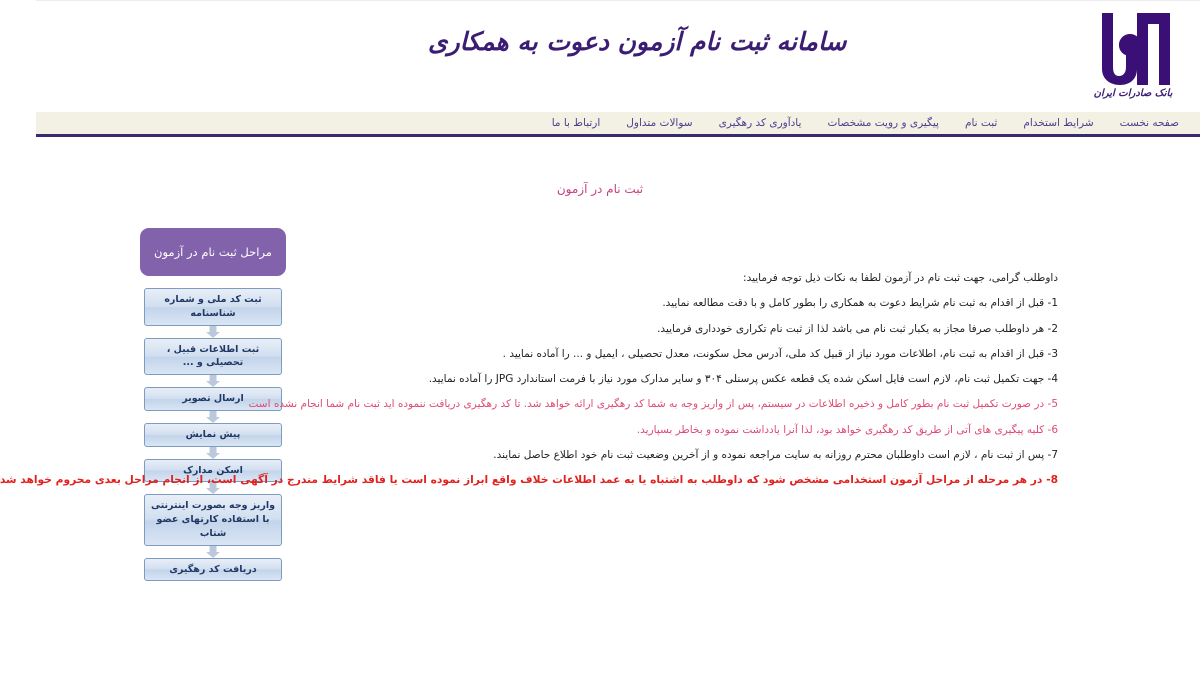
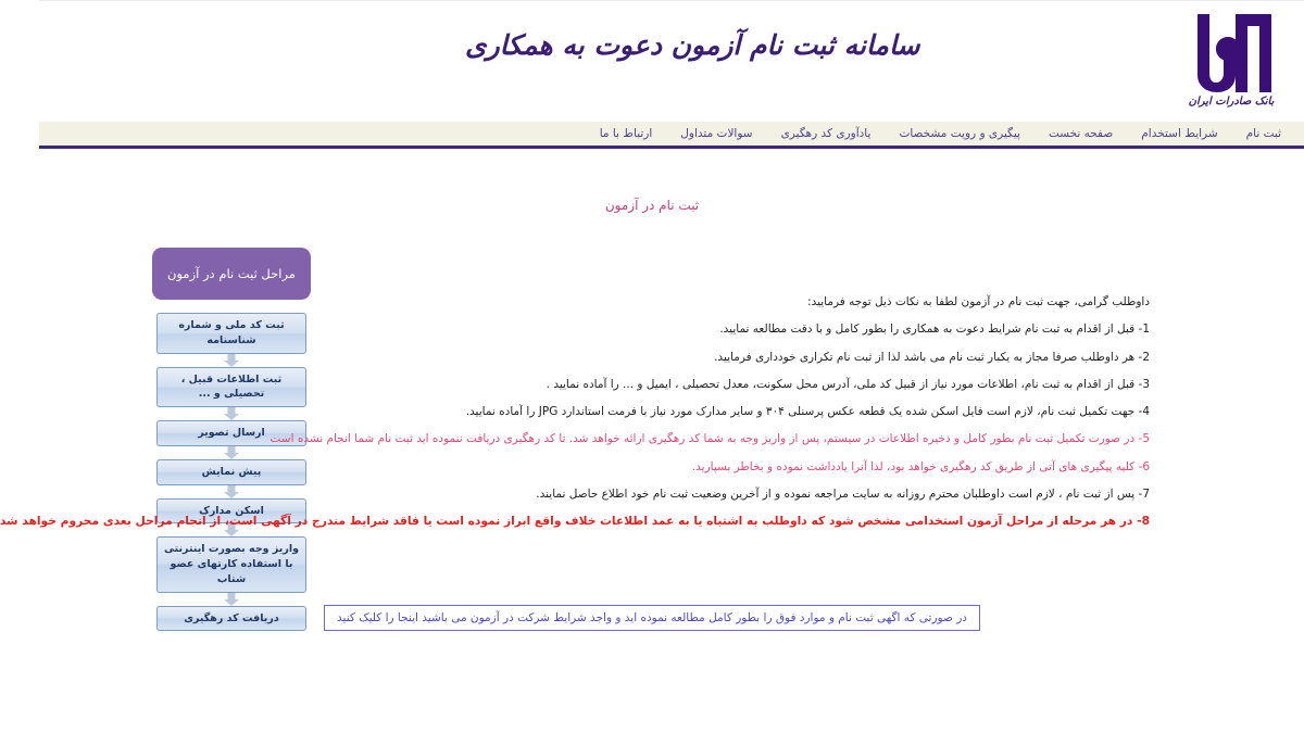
  سامانه ثبت نام آزمون دعوت به همکاری
  بانک صادرات ایران
- صفحه نخست
+ ثبت نام
  شرایط استخدام
- ثبت نام
+ صفحه نخست
  پیگیری و رویت مشخصات
  یادآوری کد رهگیری
  سوالات متداول
  ارتباط با ما
  ثبت نام در آزمون
  مراحل ثبت نام در آزمون
  ثبت کد ملی و شماره شناسنامه
  ثبت اطلاعات قبیل ، تحصیلی و ...
  ارسال تصویر
  پیش نمایش
  اسکن مدارک
  واریز وجه بصورت اینترنتی با استفاده کارتهای عضو شتاب
  دریافت کد رهگیری
  داوطلب گرامی، جهت ثبت نام در آزمون لطفا به نکات ذیل توجه فرمایید:
  1- قبل از اقدام به ثبت نام شرایط دعوت به همکاری را بطور کامل و با دقت مطالعه نمایید.
  2- هر داوطلب صرفا مجاز به یکبار ثبت نام می باشد لذا از ثبت نام تکراری خودداری فرمایید.
  3- قبل از اقدام به ثبت نام، اطلاعات مورد نیاز از قبیل کد ملی، آدرس محل سکونت، معدل تحصیلی ، ایمیل و ... را آماده نمایید .
  4- جهت تکمیل ثبت نام، لازم است فایل اسکن شده یک قطعه عکس پرسنلی ۳۰۴ و سایر مدارک مورد نیاز با فرمت استاندارد JPG را آماده نمایید.
  5- در صورت تکمیل ثبت نام بطور کامل و ذخیره اطلاعات در سیستم، پس از واریز وجه به شما کد رهگیری ارائه خواهد شد. تا کد رهگیری دریافت ننموده اید ثبت نام شما انجام نشده است
  6- کلیه پیگیری های آتی از طریق کد رهگیری خواهد بود، لذا آنرا یادداشت نموده و بخاطر بسپارید.
  7- پس از ثبت نام ، لازم است داوطلبان محترم روزانه به سایت مراجعه نموده و از آخرین وضعیت ثبت نام خود اطلاع حاصل نمایند.
  8- در هر مرحله از مراحل آزمون استخدامی مشخص شود که داوطلب به اشتباه یا به عمد اطلاعات خلاف واقع ابراز نموده است یا فاقد شرایط مندرج در آگهی است، از انجام مراحل بعدی محروم خواهد شد
+ در صورتی که اگهی ثبت نام و موارد فوق را بطور کامل مطالعه نموده اید و واجد شرایط شرکت در آزمون می باشید اینجا را کلیک کنید
